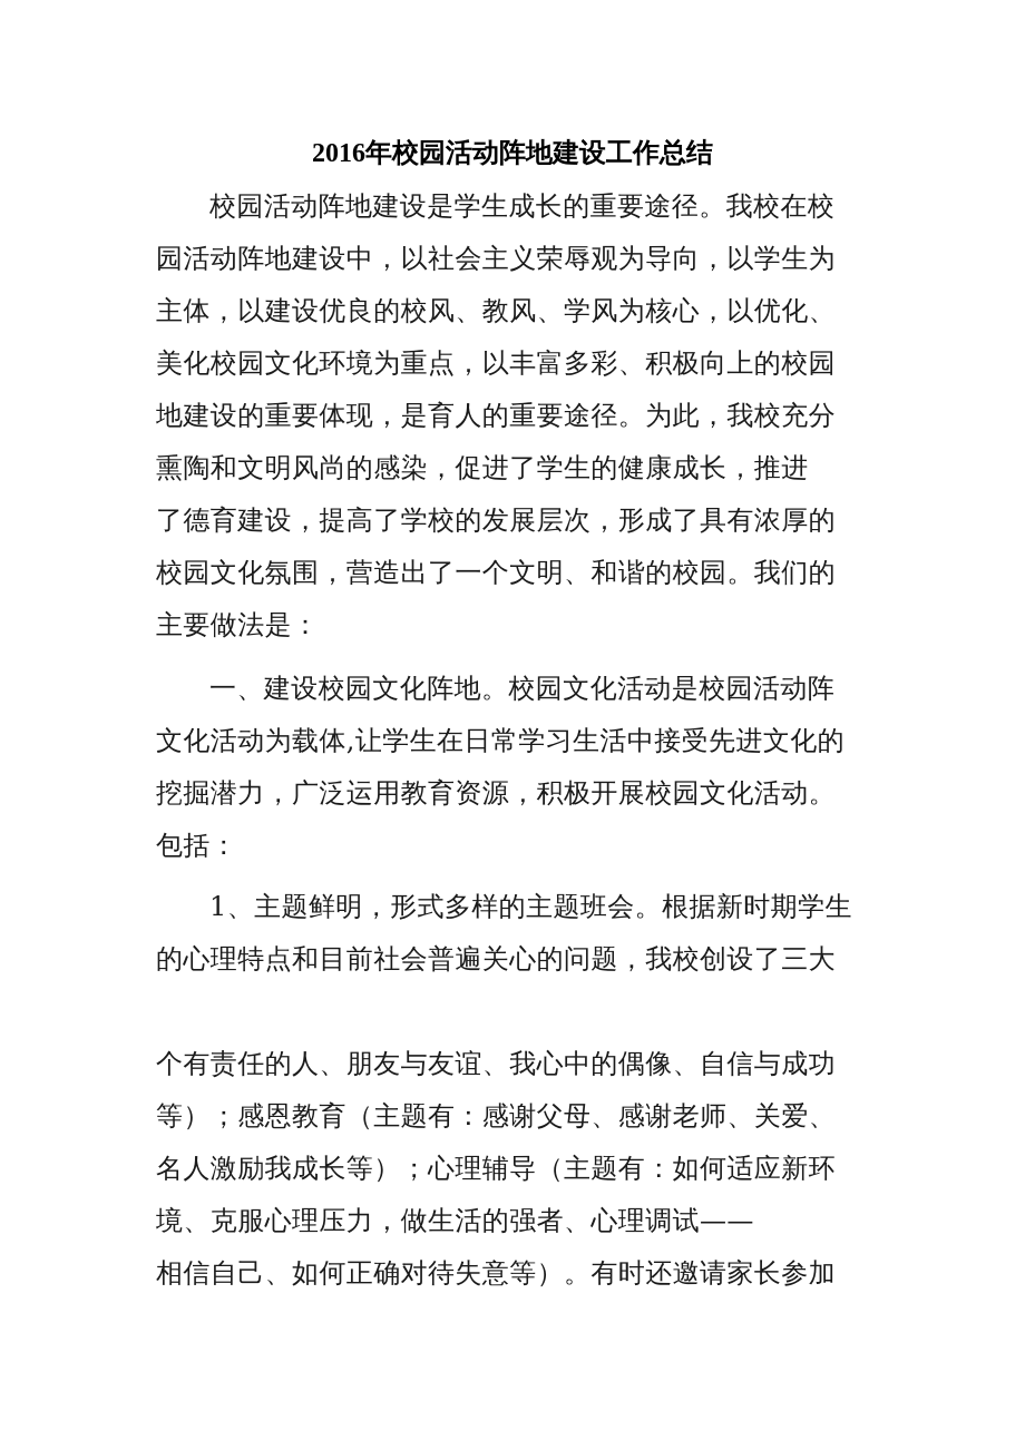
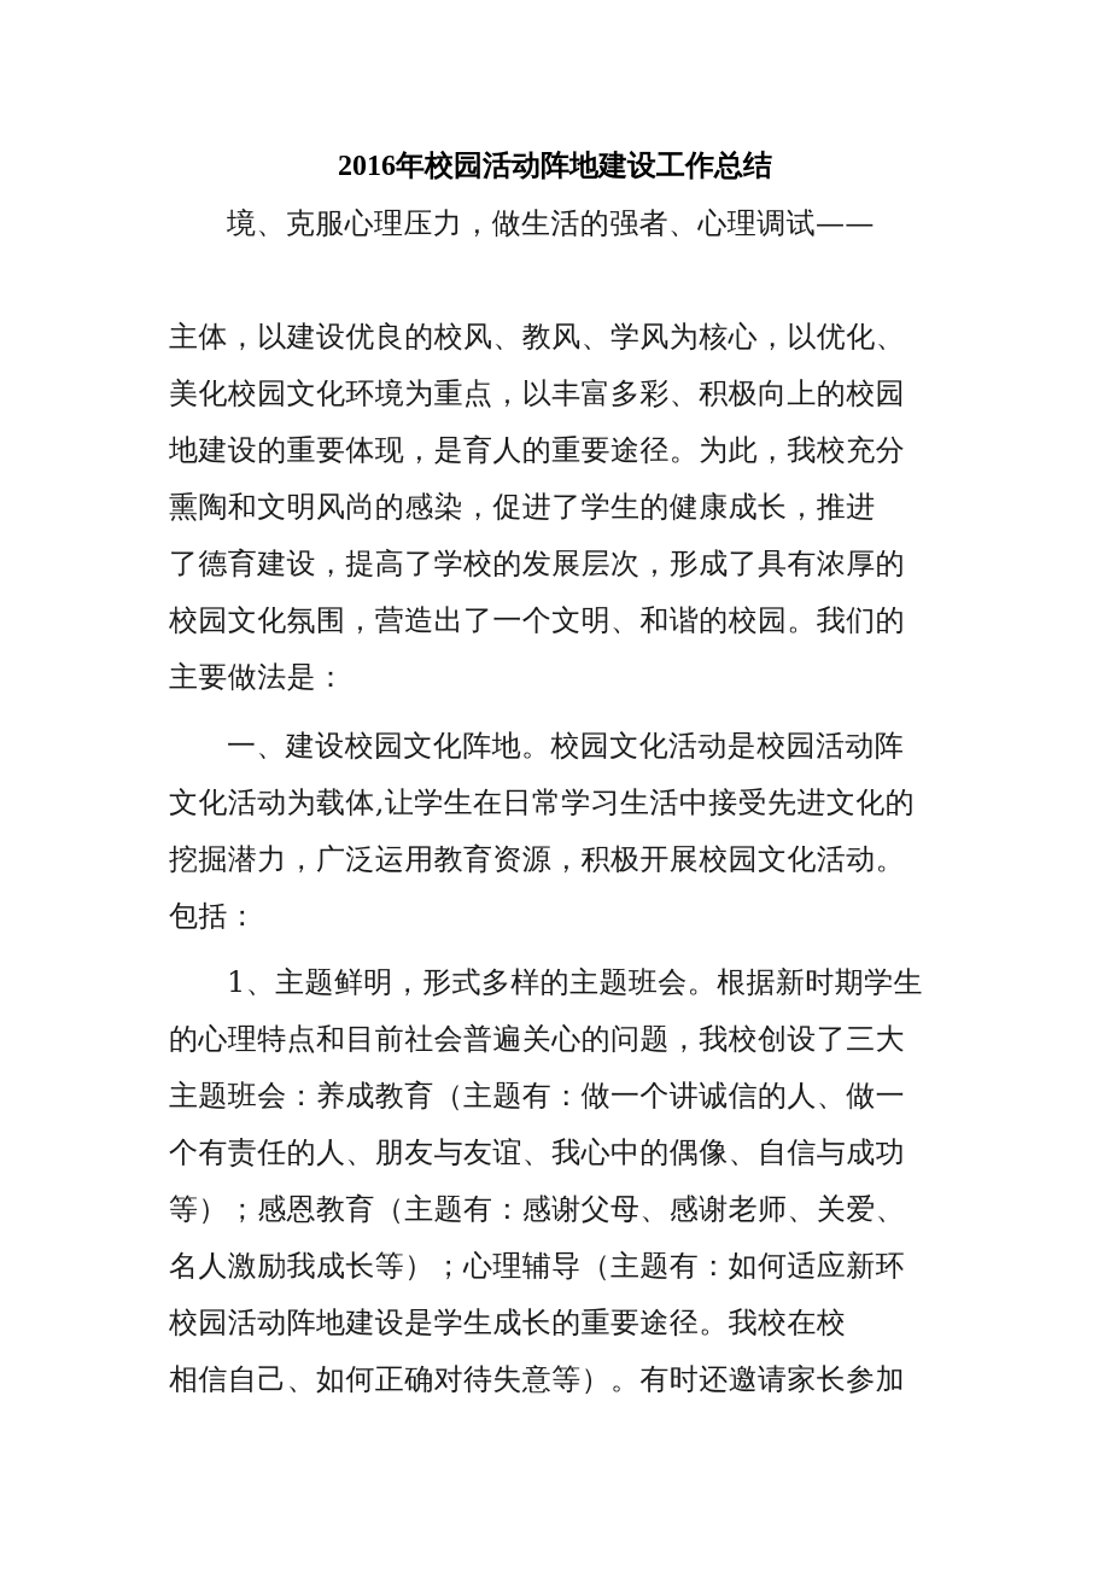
  2016年校园活动阵地建设工作总结
- 校园活动阵地建设是学生成长的重要途径。我校在校
+ 境、克服心理压力，做生活的强者、心理调试——
- 园活动阵地建设中，以社会主义荣辱观为导向，以学生为
  主体，以建设优良的校风、教风、学风为核心，以优化、
  美化校园文化环境为重点，以丰富多彩、积极向上的校园
  地建设的重要体现，是育人的重要途径。为此，我校充分
  熏陶和文明风尚的感染，促进了学生的健康成长，推进
  了德育建设，提高了学校的发展层次，形成了具有浓厚的
  校园文化氛围，营造出了一个文明、和谐的校园。我们的
  主要做法是：
  一、建设校园文化阵地。校园文化活动是校园活动阵
  文化活动为载体,让学生在日常学习生活中接受先进文化的
  挖掘潜力，广泛运用教育资源，积极开展校园文化活动。
  包括：
  1、主题鲜明，形式多样的主题班会。根据新时期学生
  的心理特点和目前社会普遍关心的问题，我校创设了三大
+ 主题班会：养成教育（主题有：做一个讲诚信的人、做一
  个有责任的人、朋友与友谊、我心中的偶像、自信与成功
  等）；感恩教育（主题有：感谢父母、感谢老师、关爱、
  名人激励我成长等）；心理辅导（主题有：如何适应新环
- 境、克服心理压力，做生活的强者、心理调试——
+ 校园活动阵地建设是学生成长的重要途径。我校在校
  相信自己、如何正确对待失意等）。有时还邀请家长参加
